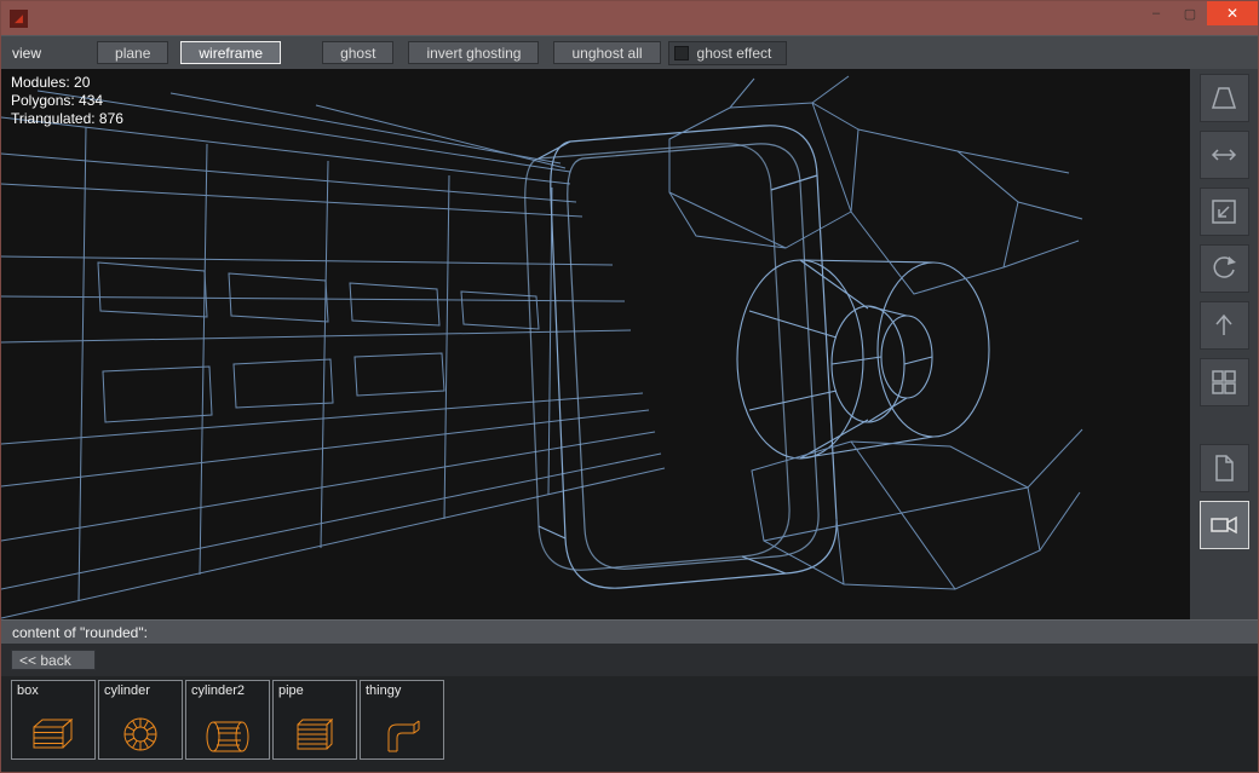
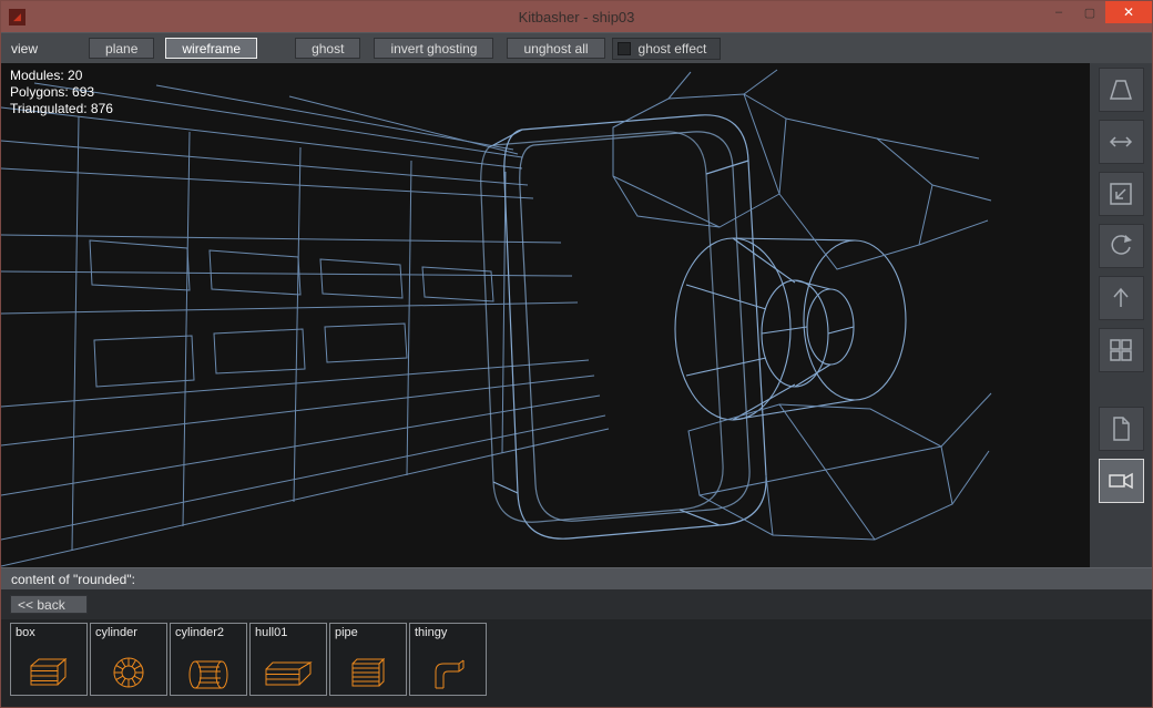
  ◢
+ Kitbasher - ship03
  –
  ▢
  ✕
  view
  plane
  wireframe
  ghost
  invert ghosting
  unghost all
  ghost effect
  Modules: 20
- Polygons: 434
+ Polygons: 693
  Triangulated: 876
  content of "rounded":
  << back
  box
  cylinder
  cylinder2
+ hull01
  pipe
  thingy
